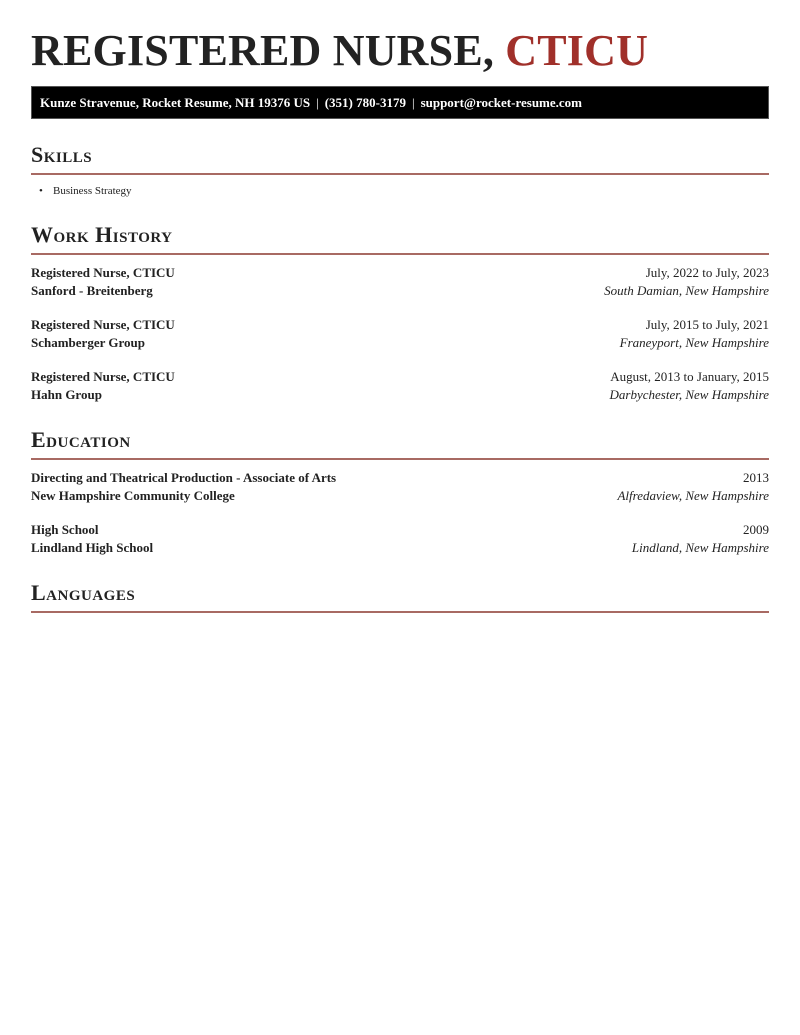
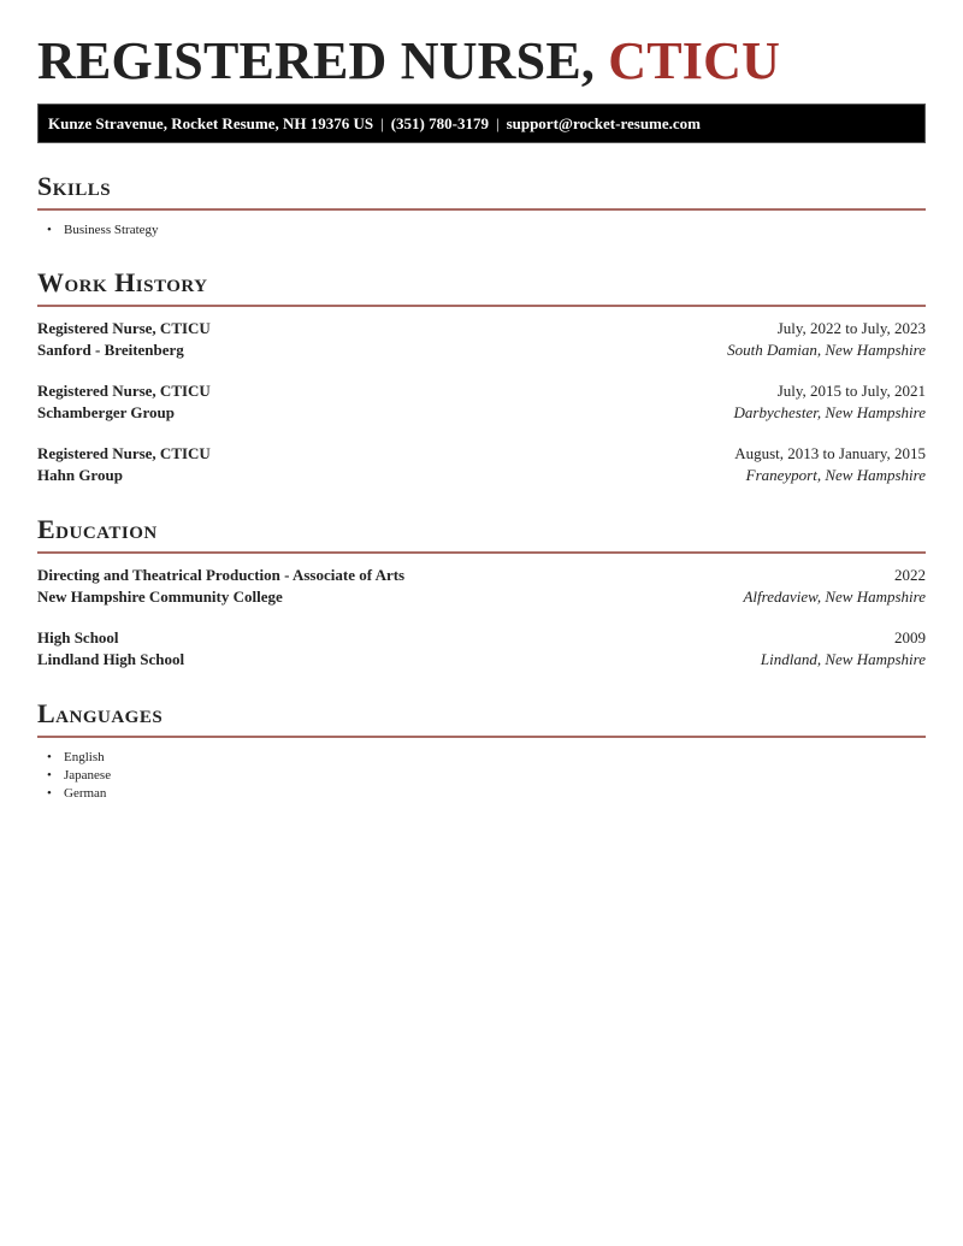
  REGISTERED NURSE, CTICU
  Kunze Stravenue, Rocket Resume, NH 19376 US | (351) 780-3179 | support@rocket-resume.com
  Skills
  Business Strategy
  Work History
  Registered Nurse, CTICU
  Sanford - Breitenberg
  July, 2022 to July, 2023
  South Damian, New Hampshire
  Registered Nurse, CTICU
  Schamberger Group
  July, 2015 to July, 2021
- Franeyport, New Hampshire
+ Darbychester, New Hampshire
  Registered Nurse, CTICU
  Hahn Group
  August, 2013 to January, 2015
- Darbychester, New Hampshire
+ Franeyport, New Hampshire
  Education
  Directing and Theatrical Production - Associate of Arts
  New Hampshire Community College
- 2013
+ 2022
  Alfredaview, New Hampshire
  High School
  Lindland High School
  2009
  Lindland, New Hampshire
  Languages
+ English
+ Japanese
+ German
